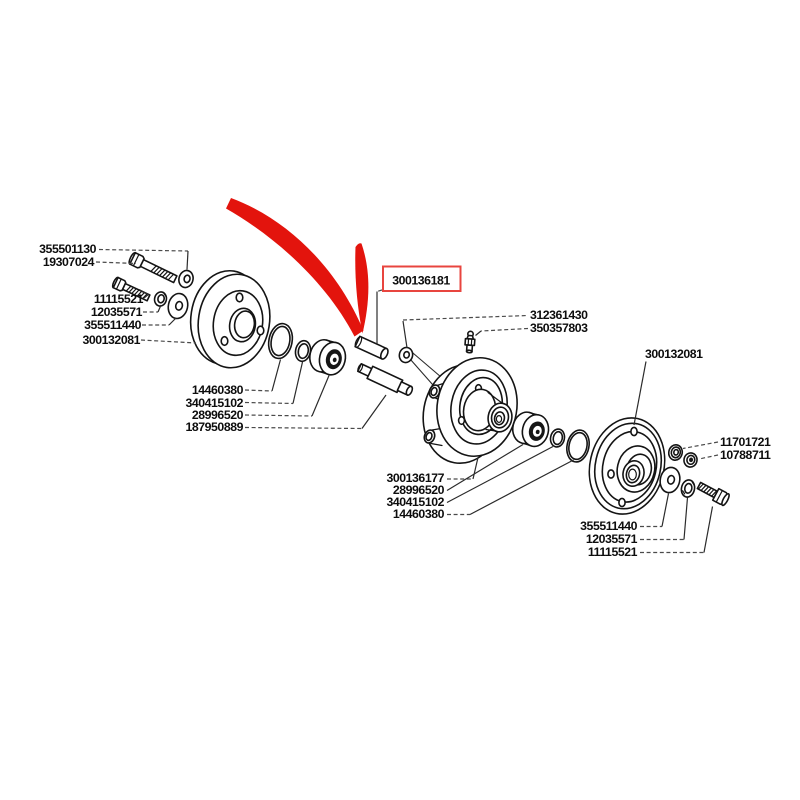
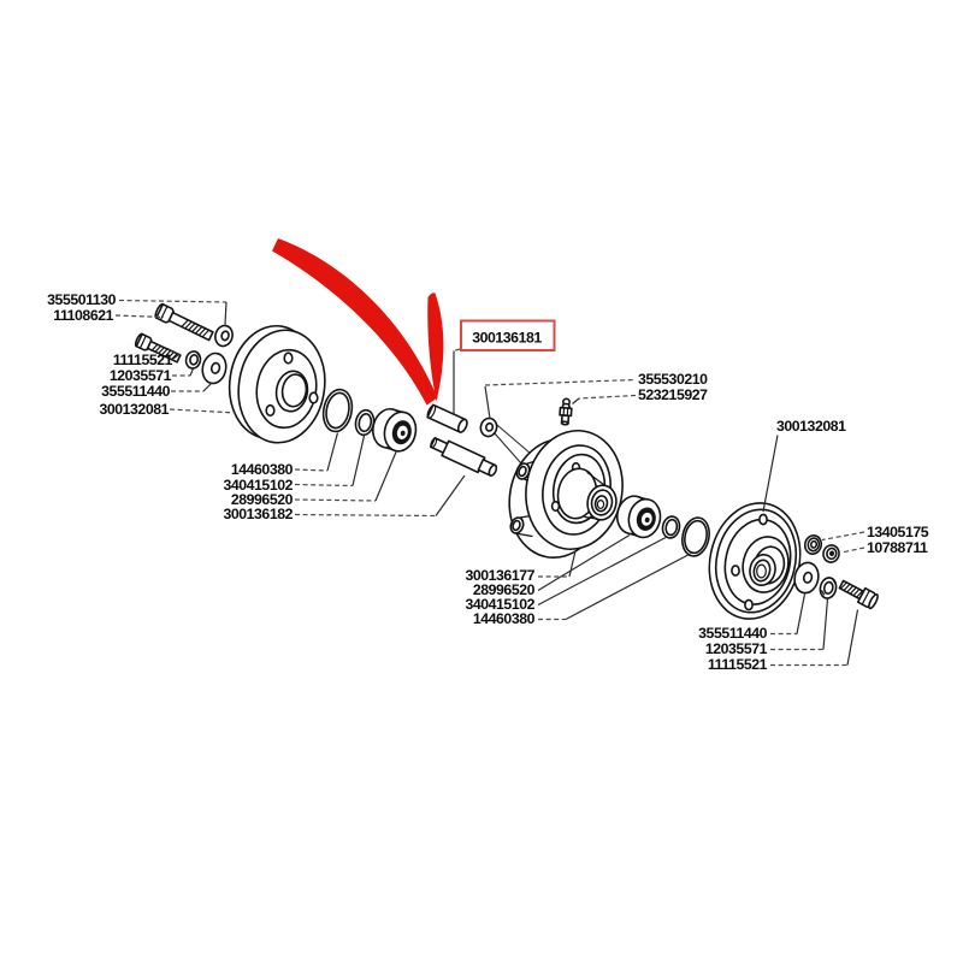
  355501130
- 19307024
+ 11108621
  11115521
  12035571
  355511440
  300132081
  14460380
  340415102
  28996520
- 187950889
+ 300136182
  300136181
- 312361430
+ 355530210
- 350357803
+ 523215927
  300132081
  300136177
  28996520
  340415102
  14460380
- 11701721
+ 13405175
  10788711
  355511440
  12035571
  11115521
